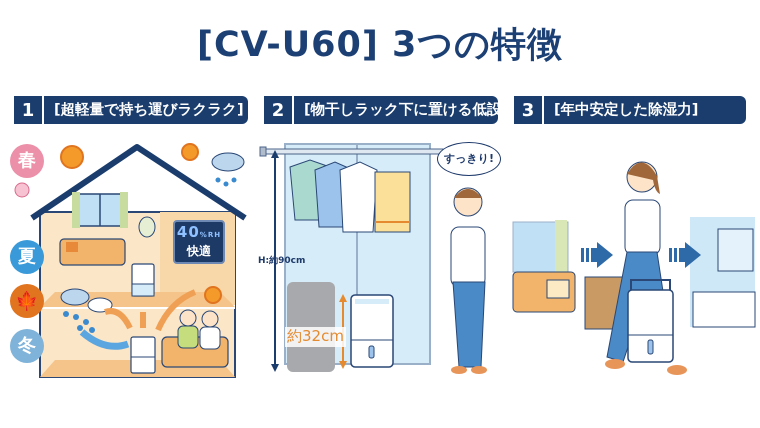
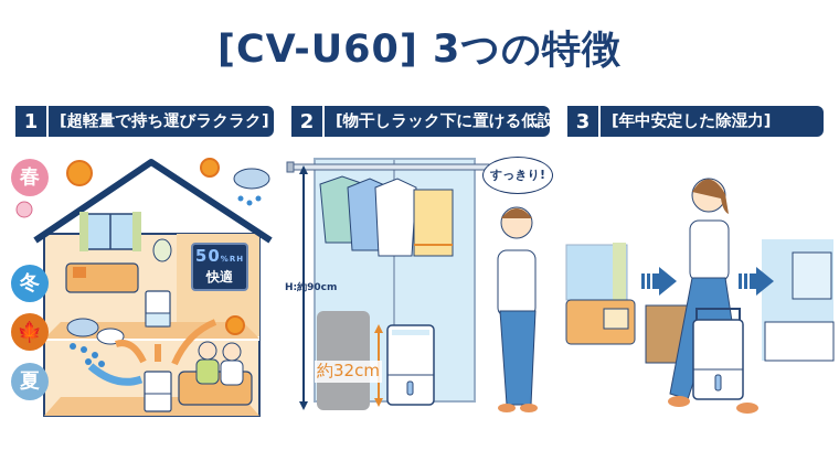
  [CV-U60] 3つの特徴
  1
  [超軽量で持ち運びラクラク]
  2
  [物干しラック下に置ける低設
  3
  [年中安定した除湿力]
  春
- 夏
+ 冬
  🍁
- 冬
+ 夏
- 40%RH
+ 50%RH
  快適
  すっきり!
  H:約90cm
  約32cm
